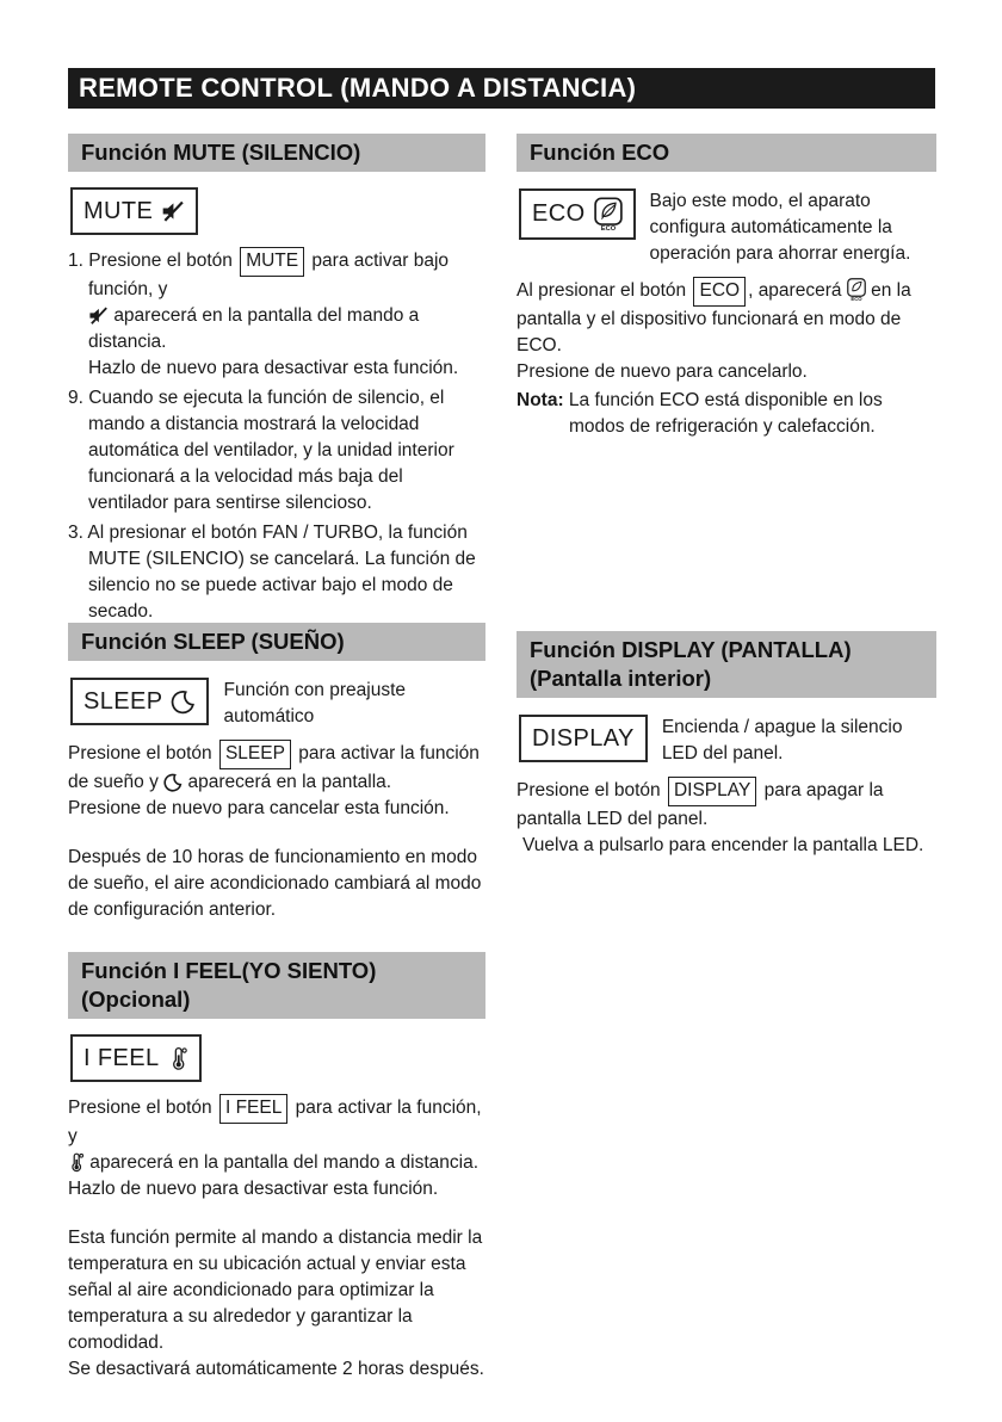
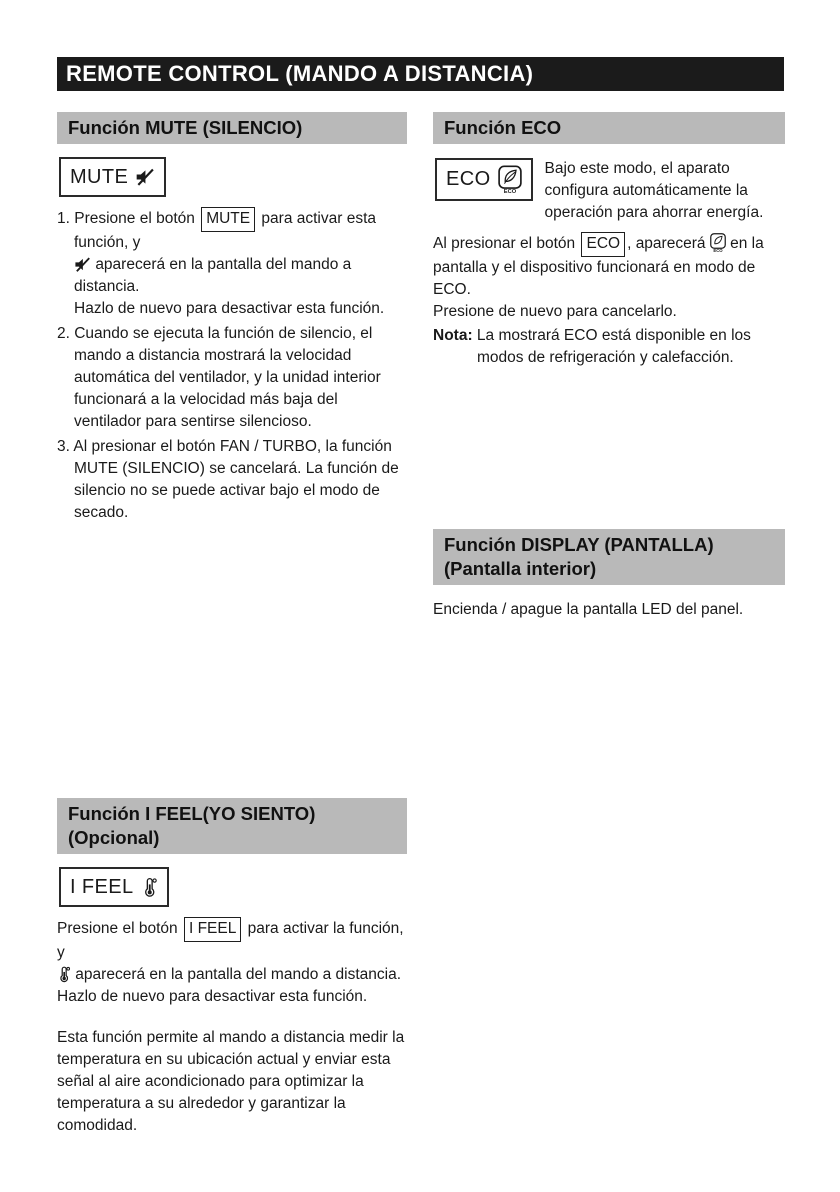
  REMOTE CONTROL (MANDO A DISTANCIA)
  Función MUTE (SILENCIO)
  MUTE
- 1. Presione el botón MUTE para activar bajo función, y
+ 1. Presione el botón MUTE para activar esta función, y
  aparecerá en la pantalla del mando a distancia.
  Hazlo de nuevo para desactivar esta función.
- 9. Cuando se ejecuta la función de silencio, el mando a distancia mostrará la velocidad automática del ventilador, y la unidad interior funcionará a la velocidad más baja del ventilador para sentirse silencioso.
+ 2. Cuando se ejecuta la función de silencio, el mando a distancia mostrará la velocidad automática del ventilador, y la unidad interior funcionará a la velocidad más baja del ventilador para sentirse silencioso.
  3. Al presionar el botón FAN / TURBO, la función MUTE (SILENCIO) se cancelará. La función de silencio no se puede activar bajo el modo de secado.
  Función ECO
  ECO
  Bajo este modo, el aparato configura automáticamente la operación para ahorrar energía.
  Al presionar el botón ECO , aparecerá
  en la pantalla y el dispositivo funcionará en modo de ECO.
  Presione de nuevo para cancelarlo.
- Nota: La función ECO está disponible en los modos de refrigeración y calefacción.
+ Nota: La mostrará ECO está disponible en los modos de refrigeración y calefacción.
- Función SLEEP (SUEÑO)
- SLEEP
- Función con preajuste automático
- Presione el botón SLEEP para activar la función de sueño y aparecerá en la pantalla.
- Presione de nuevo para cancelar esta función.
- Después de 10 horas de funcionamiento en modo de sueño, el aire acondicionado cambiará al modo de configuración anterior.
  Función DISPLAY (PANTALLA)
  (Pantalla interior)
- DISPLAY
- Encienda / apague la silencio LED del panel.
+ Encienda / apague la pantalla LED del panel.
- Presione el botón DISPLAY para apagar la pantalla LED del panel.
- Vuelva a pulsarlo para encender la pantalla LED.
  Función I FEEL(YO SIENTO)
  (Opcional)
  I FEEL
  Presione el botón I FEEL para activar la función, y
  aparecerá en la pantalla del mando a distancia.
  Hazlo de nuevo para desactivar esta función.
  Esta función permite al mando a distancia medir la temperatura en su ubicación actual y enviar esta señal al aire acondicionado para optimizar la temperatura a su alrededor y garantizar la comodidad.
- Se desactivará automáticamente 2 horas después.
